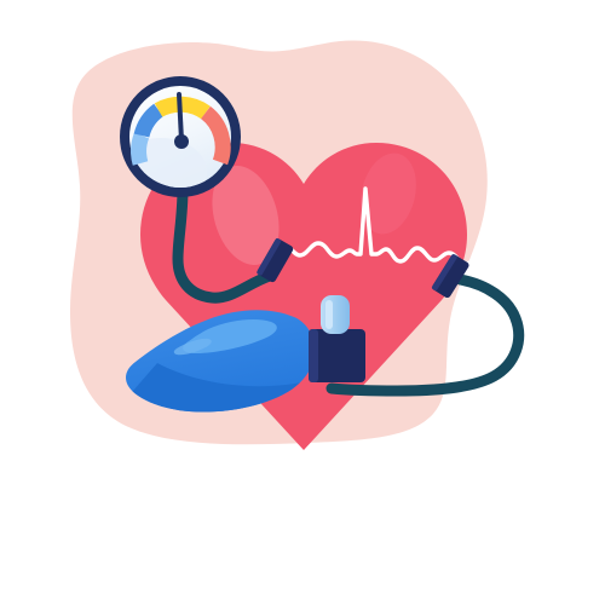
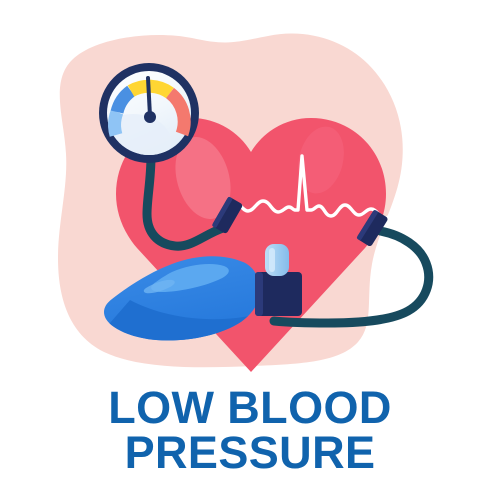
+ LOW BLOOD
+ PRESSURE
